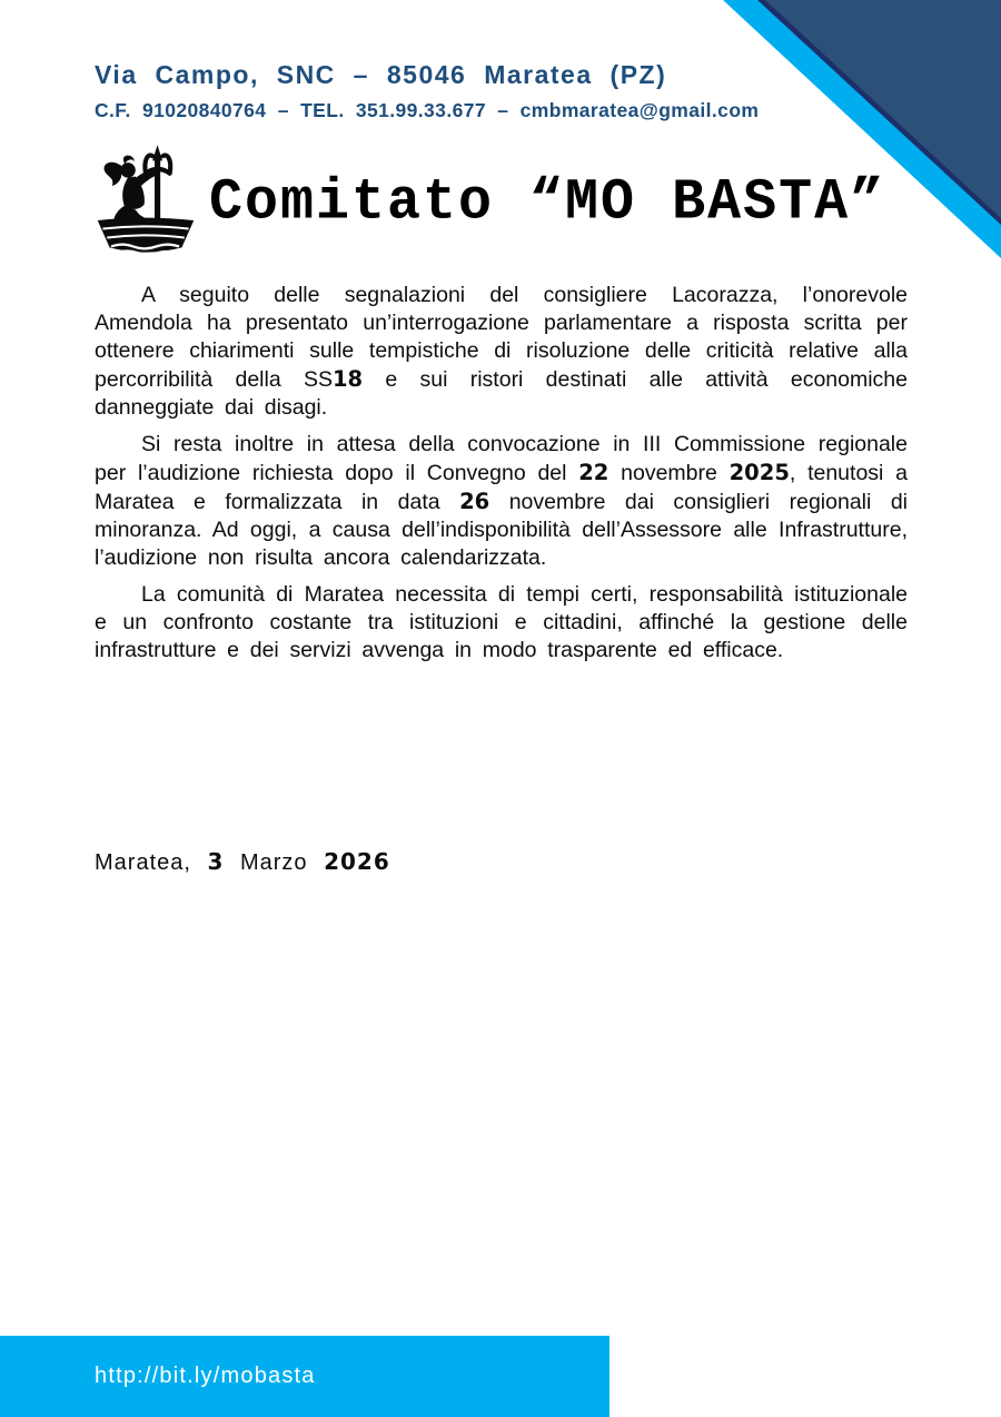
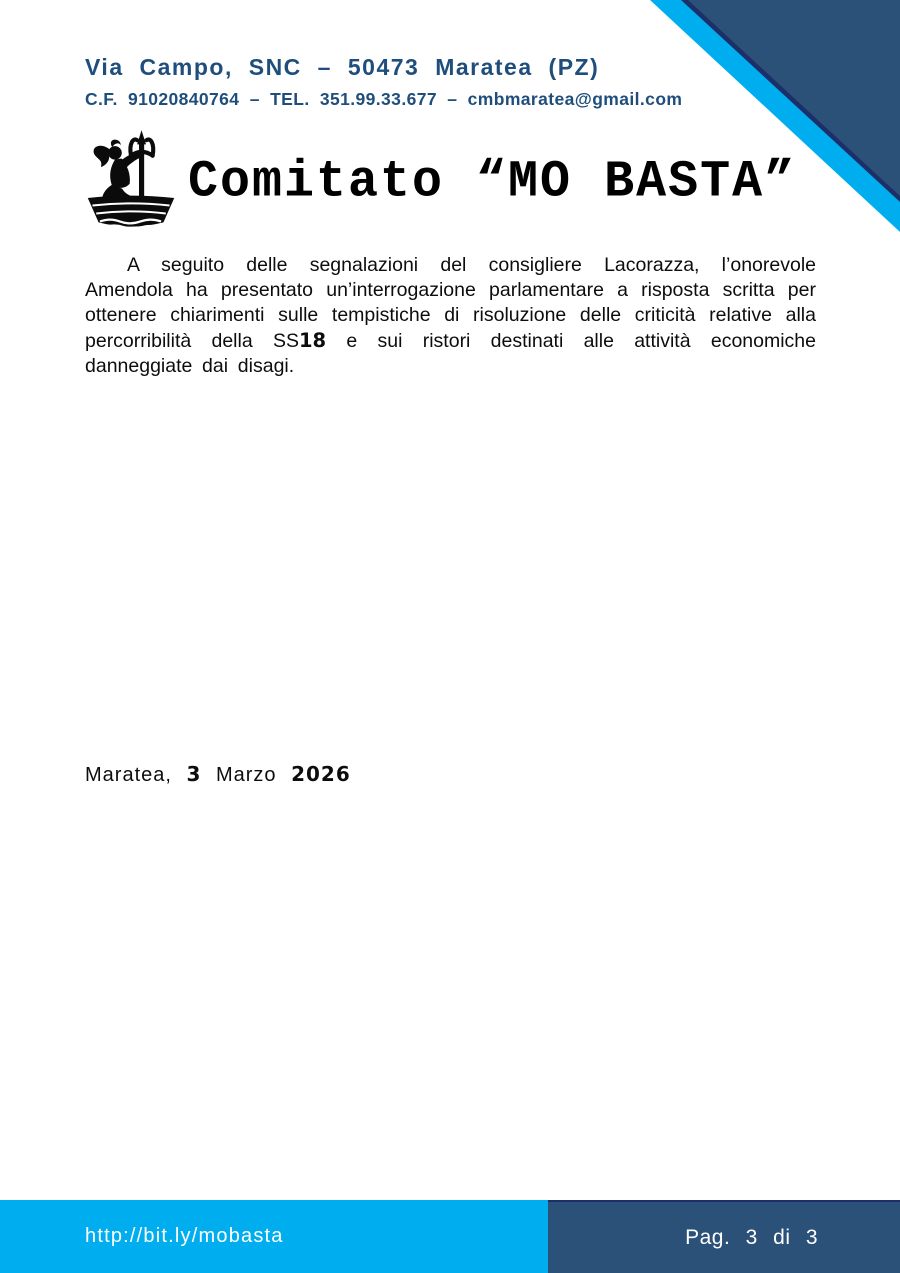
- Via Campo, SNC – 85046 Maratea (PZ)
+ Via Campo, SNC – 50473 Maratea (PZ)
  C.F. 91020840764 – TEL. 351.99.33.677 – cmbmaratea@gmail.com
  Comitato “MO BASTA”
  A seguito delle segnalazioni del consigliere Lacorazza, l’onorevole Amendola ha presentato un’interrogazione parlamentare a risposta scritta per ottenere chiarimenti sulle tempistiche di risoluzione delle criticità relative alla percorribilità della SS18 e sui ristori destinati alle attività economiche danneggiate dai disagi.
- Si resta inoltre in attesa della convocazione in III Commissione regionale per l’audizione richiesta dopo il Convegno del 22 novembre 2025, tenutosi a Maratea e formalizzata in data 26 novembre dai consiglieri regionali di minoranza. Ad oggi, a causa dell’indisponibilità dell’Assessore alle Infrastrutture, l’audizione non risulta ancora calendarizzata.
- La comunità di Maratea necessita di tempi certi, responsabilità istituzionale e un confronto costante tra istituzioni e cittadini, affinché la gestione delle infrastrutture e dei servizi avvenga in modo trasparente ed efficace.
  Maratea, 3 Marzo 2026
  http://bit.ly/mobasta
+ Pag. 3 di 3
